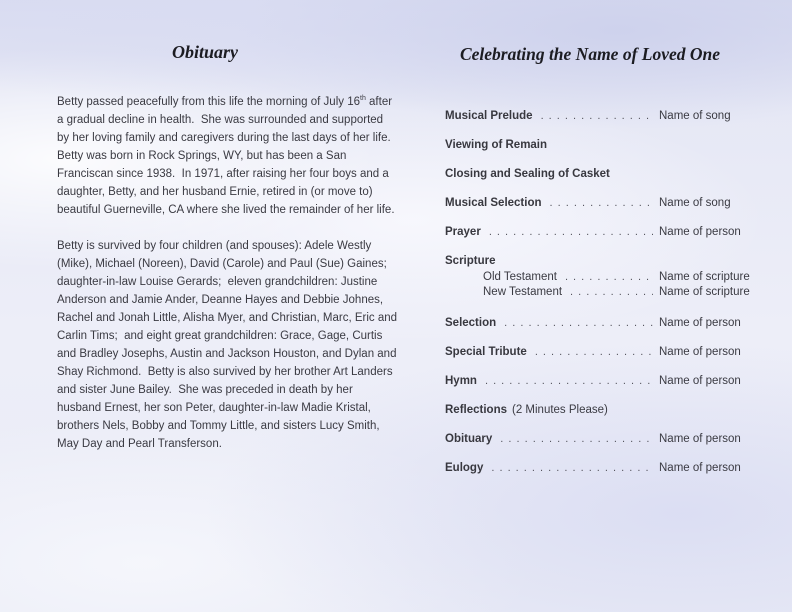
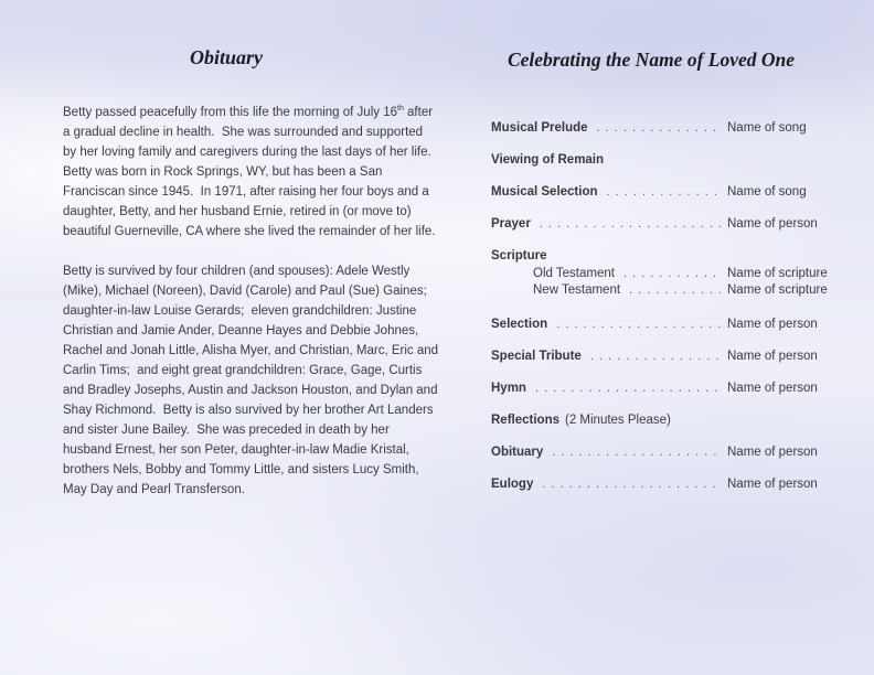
  Obituary
- Betty passed peacefully from this life the morning of July 16 after a gradual decline in health. She was surrounded and supported by her loving family and caregivers during the last days of her life. Betty was born in Rock Springs, WY, but has been a San Franciscan since 1938. In 1971, after raising her four boys and a daughter, Betty, and her husband Ernie, retired in (or move to) beautiful Guerneville, CA where she lived the remainder of her life.
+ Betty passed peacefully from this life the morning of July 16 after a gradual decline in health. She was surrounded and supported by her loving family and caregivers during the last days of her life. Betty was born in Rock Springs, WY, but has been a San Franciscan since 1945. In 1971, after raising her four boys and a daughter, Betty, and her husband Ernie, retired in (or move to) beautiful Guerneville, CA where she lived the remainder of her life.
- Betty is survived by four children (and spouses): Adele Westly (Mike), Michael (Noreen), David (Carole) and Paul (Sue) Gaines; daughter-in-law Louise Gerards; eleven grandchildren: Justine Anderson and Jamie Ander, Deanne Hayes and Debbie Johnes, Rachel and Jonah Little, Alisha Myer, and Christian, Marc, Eric and Carlin Tims; and eight great grandchildren: Grace, Gage, Curtis and Bradley Josephs, Austin and Jackson Houston, and Dylan and Shay Richmond. Betty is also survived by her brother Art Landers and sister June Bailey. She was preceded in death by her husband Ernest, her son Peter, daughter-in-law Madie Kristal, brothers Nels, Bobby and Tommy Little, and sisters Lucy Smith, May Day and Pearl Transferson.
+ Betty is survived by four children (and spouses): Adele Westly (Mike), Michael (Noreen), David (Carole) and Paul (Sue) Gaines; daughter-in-law Louise Gerards; eleven grandchildren: Justine Christian and Jamie Ander, Deanne Hayes and Debbie Johnes, Rachel and Jonah Little, Alisha Myer, and Christian, Marc, Eric and Carlin Tims; and eight great grandchildren: Grace, Gage, Curtis and Bradley Josephs, Austin and Jackson Houston, and Dylan and Shay Richmond. Betty is also survived by her brother Art Landers and sister June Bailey. She was preceded in death by her husband Ernest, her son Peter, daughter-in-law Madie Kristal, brothers Nels, Bobby and Tommy Little, and sisters Lucy Smith, May Day and Pearl Transferson.
  Celebrating the Name of Loved One
  Musical Prelude
  Name of song
  Viewing of Remain
- Closing and Sealing of Casket
  Musical Selection
  Name of song
  Prayer
  Name of person
  Scripture
  Old Testament
  Name of scripture
  New Testament
  Name of scripture
  Selection
  Name of person
  Special Tribute
  Name of person
  Hymn
  Name of person
  Reflections
  (2 Minutes Please)
  Obituary
  Name of person
  Eulogy
  Name of person
